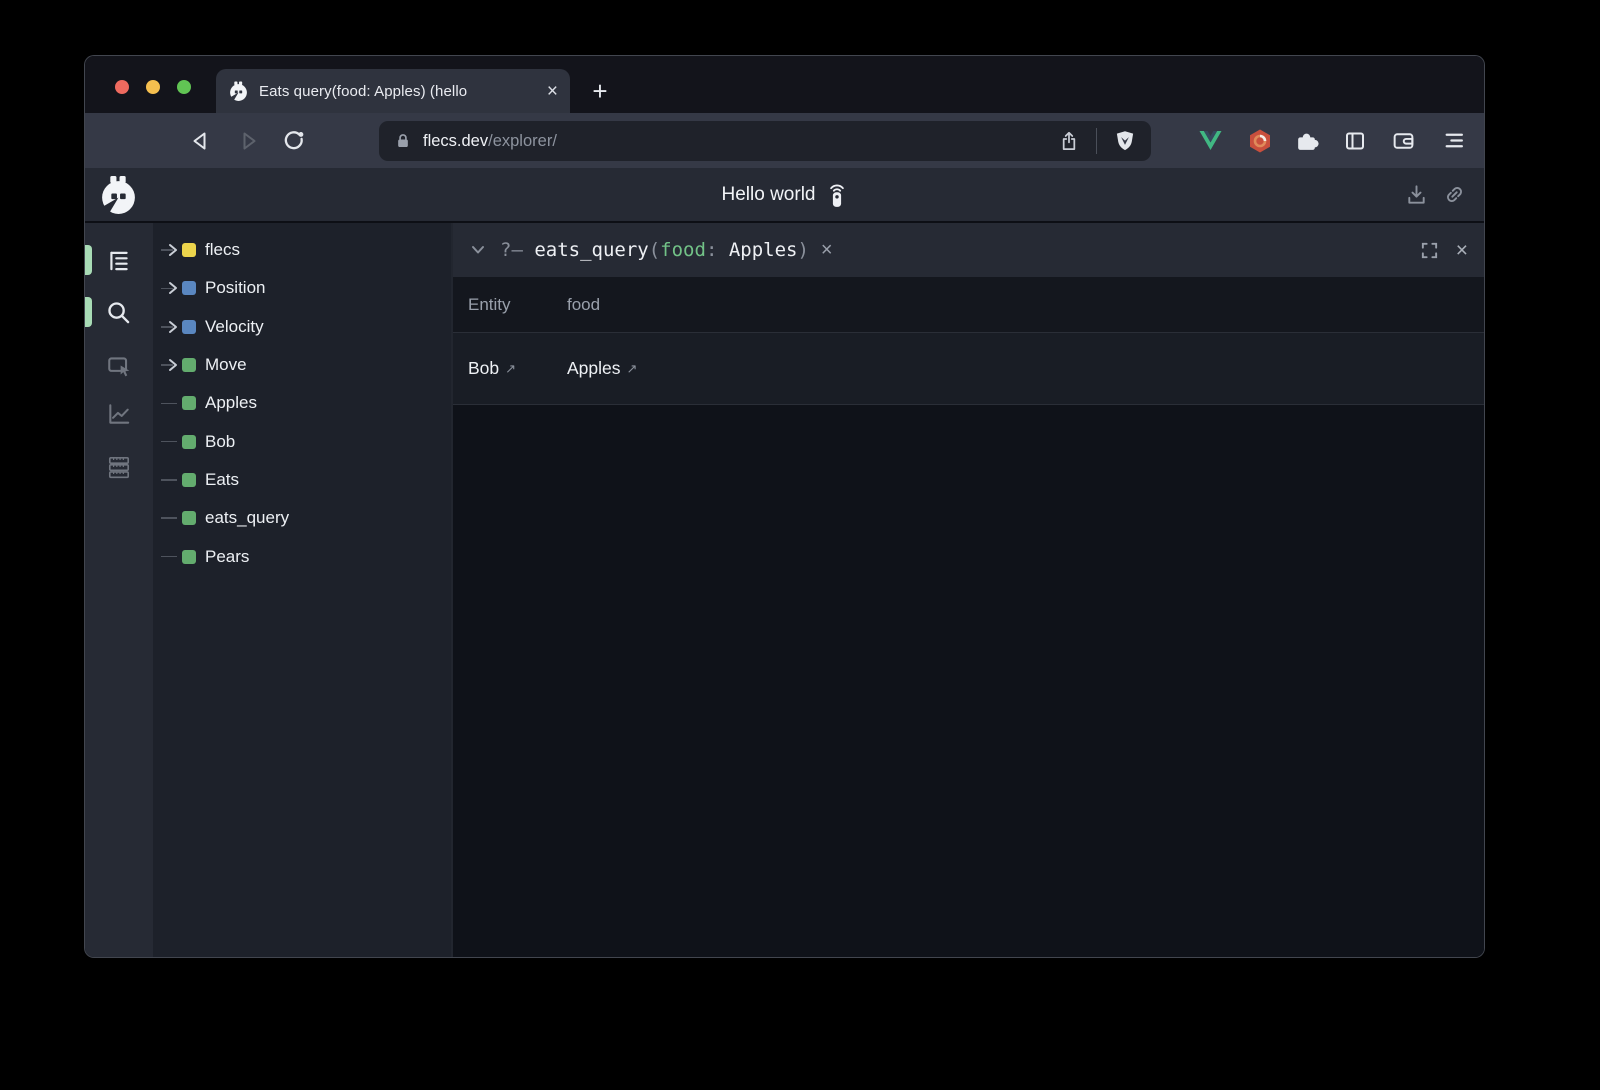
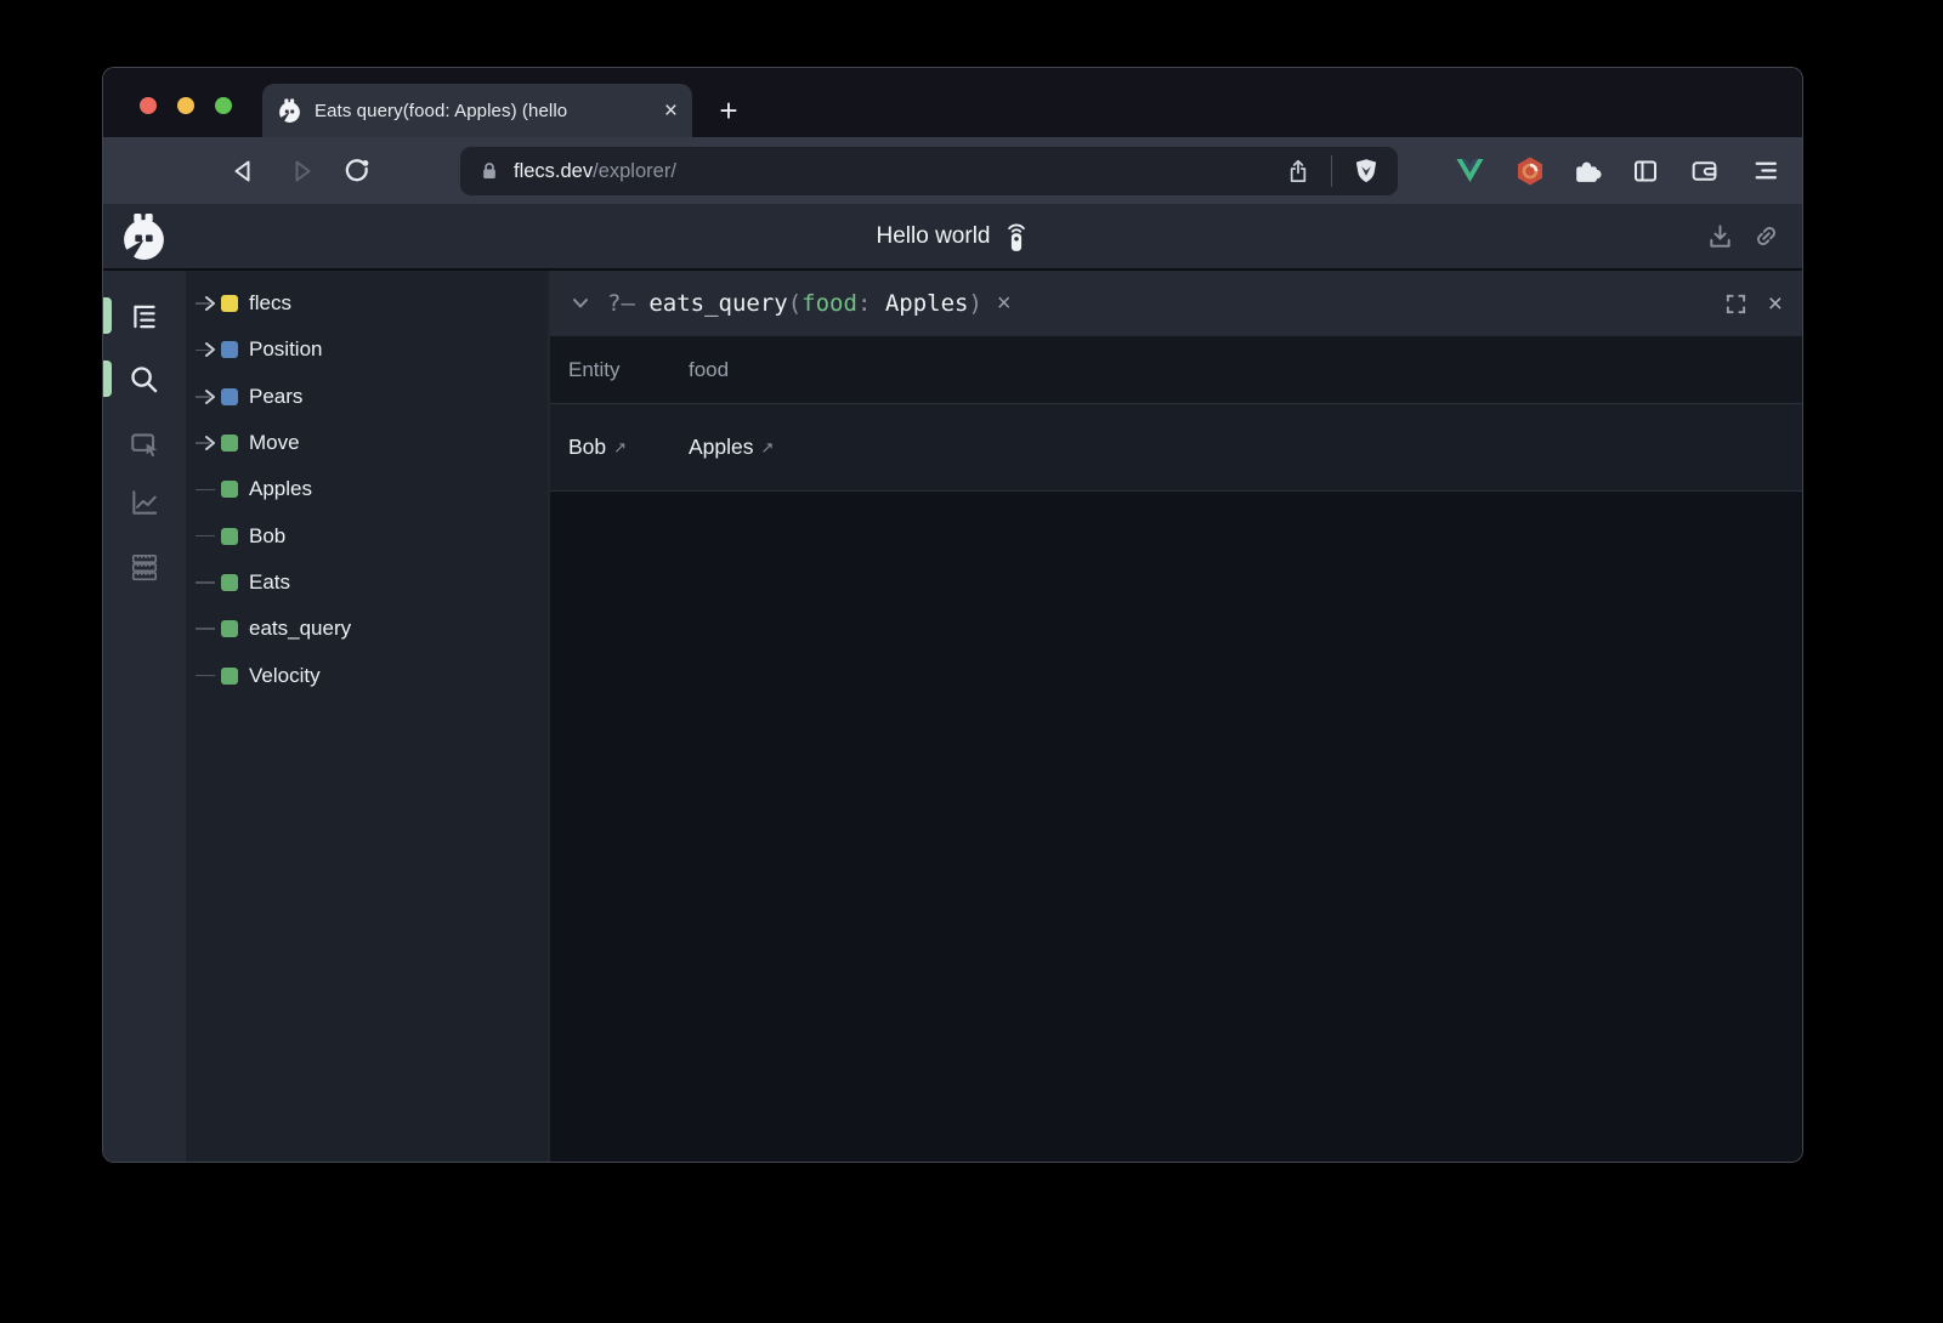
  Eats query(food: Apples) (hello
  ×
  +
  flecs.dev/explorer/
  Hello world
  flecs
  Position
- Velocity
+ Pears
  Move
  Apples
  Bob
  Eats
  eats_query
- Pears
+ Velocity
  ?– eats_query(food: Apples)
  ×
  ×
  Entity
  food
  Bob
  ↗
  Apples
  ↗
